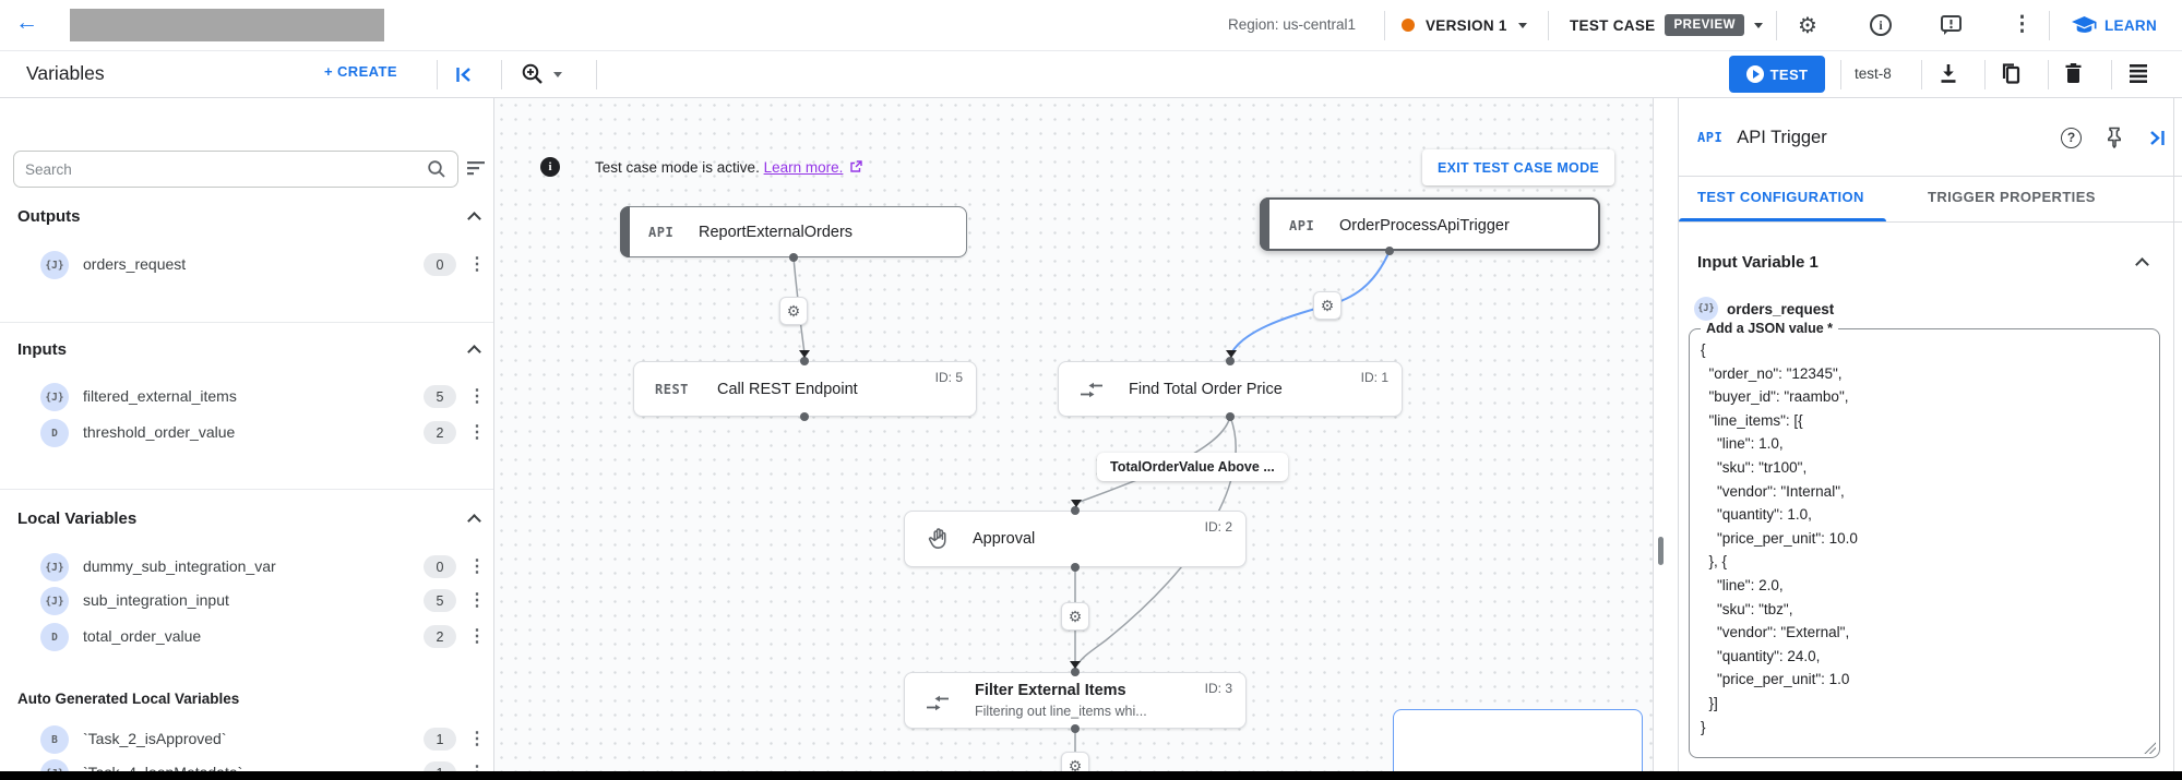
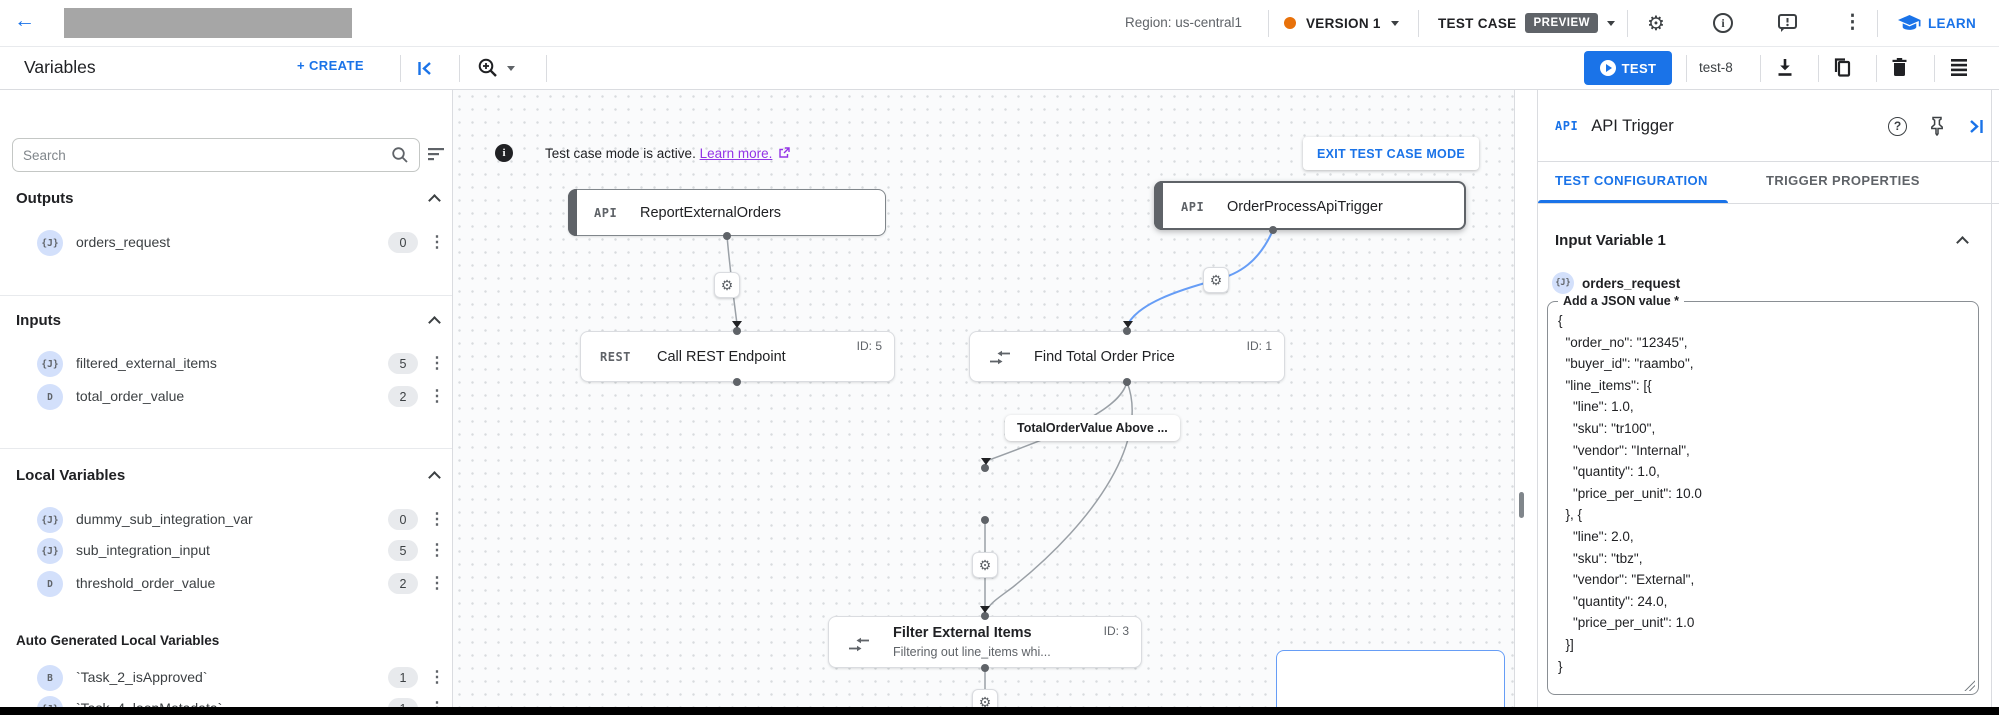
  ←
  Region: us-central1
  VERSION 1
  TEST CASE
  PREVIEW
  ⚙
  i
  ⋮
  LEARN
  Variables
  + CREATE
  TEST
  test-8
  Search
  Outputs
  {J}
  orders_request
  0
  ⋮
  Inputs
  {J}
  filtered_external_items
  5
  ⋮
  D
- threshold_order_value
+ total_order_value
  2
  ⋮
  Local Variables
  {J}
  dummy_sub_integration_var
  0
  ⋮
  {J}
  sub_integration_input
  5
  ⋮
  D
- total_order_value
+ threshold_order_value
  2
  ⋮
  Auto Generated Local Variables
  B
  `Task_2_isApproved`
  1
  ⋮
  i
  Test case mode is active. Learn more.
  EXIT TEST CASE MODE
  API
  ReportExternalOrders
  API
  OrderProcessApiTrigger
  REST
  Call REST Endpoint
  ID: 5
  Find Total Order Price
  ID: 1
  TotalOrderValue Above ...
- Approval
- ID: 2
  Filter External Items
  Filtering out line_items whi...
  ID: 3
  ⚙
  ⚙
  ⚙
  ⚙
  API
  API Trigger
  ?
  TEST CONFIGURATION
  TRIGGER PROPERTIES
  Input Variable 1
  {J}
  orders_request
  Add a JSON value *
  {
  "order_no": "12345",
  "buyer_id": "raambo",
  "line_items": [{
  "line": 1.0,
  "sku": "tr100",
  "vendor": "Internal",
  "quantity": 1.0,
  "price_per_unit": 10.0
  }, {
  "line": 2.0,
  "sku": "tbz",
  "vendor": "External",
  "quantity": 24.0,
  "price_per_unit": 1.0
  }]
  }
